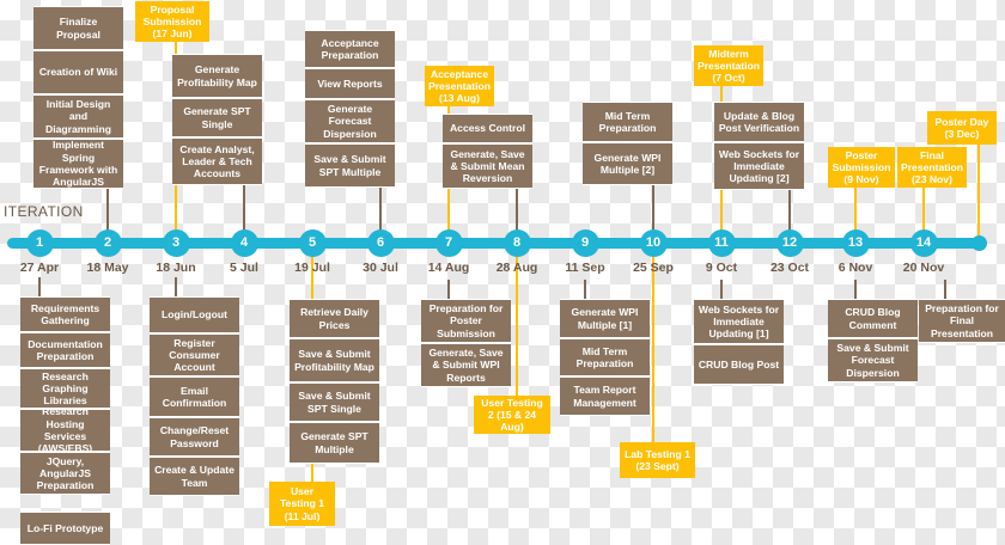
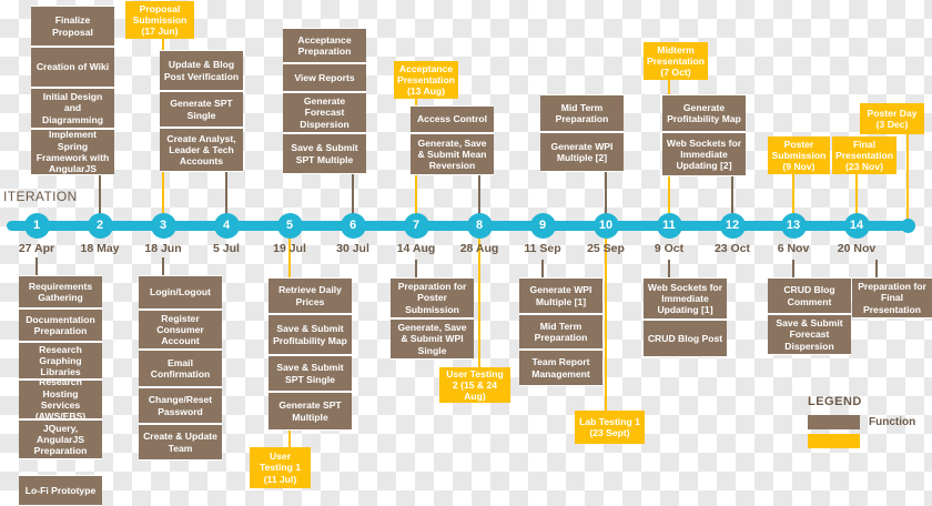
  ITERATION
  1
  27 Apr
  2
  18 May
  3
  18 Jun
  4
  5 Jul
  5
  19 Jul
  6
  30 Jul
  7
  14 Aug
  8
  28 Aug
  9
  11 Sep
  10
  25 Sep
  11
  9 Oct
  12
  23 Oct
  13
  6 Nov
  14
  20 Nov
  Finalize Proposal
  Creation of Wiki
  Initial Design and Diagramming
  Implement Spring Framework with AngularJS
- Generate Profitability Map
+ Update & Blog Post Verification
  Generate SPT Single
  Create Analyst, Leader & Tech Accounts
  Acceptance Preparation
  View Reports
  Generate Forecast Dispersion
  Save & Submit SPT Multiple
  Access Control
  Generate, Save & Submit Mean Reversion
  Mid Term Preparation
  Generate WPI Multiple [2]
- Update & Blog Post Verification
+ Generate Profitability Map
  Web Sockets for Immediate Updating [2]
  Proposal Submission (17 Jun)
  Acceptance Presentation (13 Aug)
  Midterm Presentation (7 Oct)
  Poster Submission (9 Nov)
  Final Presentation (23 Nov)
  Poster Day (3 Dec)
  Requirements Gathering
  Documentation Preparation
  Research Graphing Libraries
  Research Hosting Services (AWS/EBS)
  JQuery, AngularJS Preparation
  Lo-Fi Prototype
  Login/Logout
  Register Consumer Account
  Email Confirmation
  Change/Reset Password
  Create & Update Team
  Retrieve Daily Prices
  Save & Submit Profitability Map
  Save & Submit SPT Single
  Generate SPT Multiple
  Preparation for Poster Submission
- Generate, Save & Submit WPI Reports
+ Generate, Save & Submit WPI Single
  Generate WPI Multiple [1]
  Mid Term Preparation
  Team Report Management
  Web Sockets for Immediate Updating [1]
  CRUD Blog Post
  CRUD Blog Comment
  Save & Submit Forecast Dispersion
  Preparation for Final Presentation
  User Testing 1 (11 Jul)
  User Testing 2 (15 & 24 Aug)
  Lab Testing 1 (23 Sept)
+ LEGEND
+ Function
